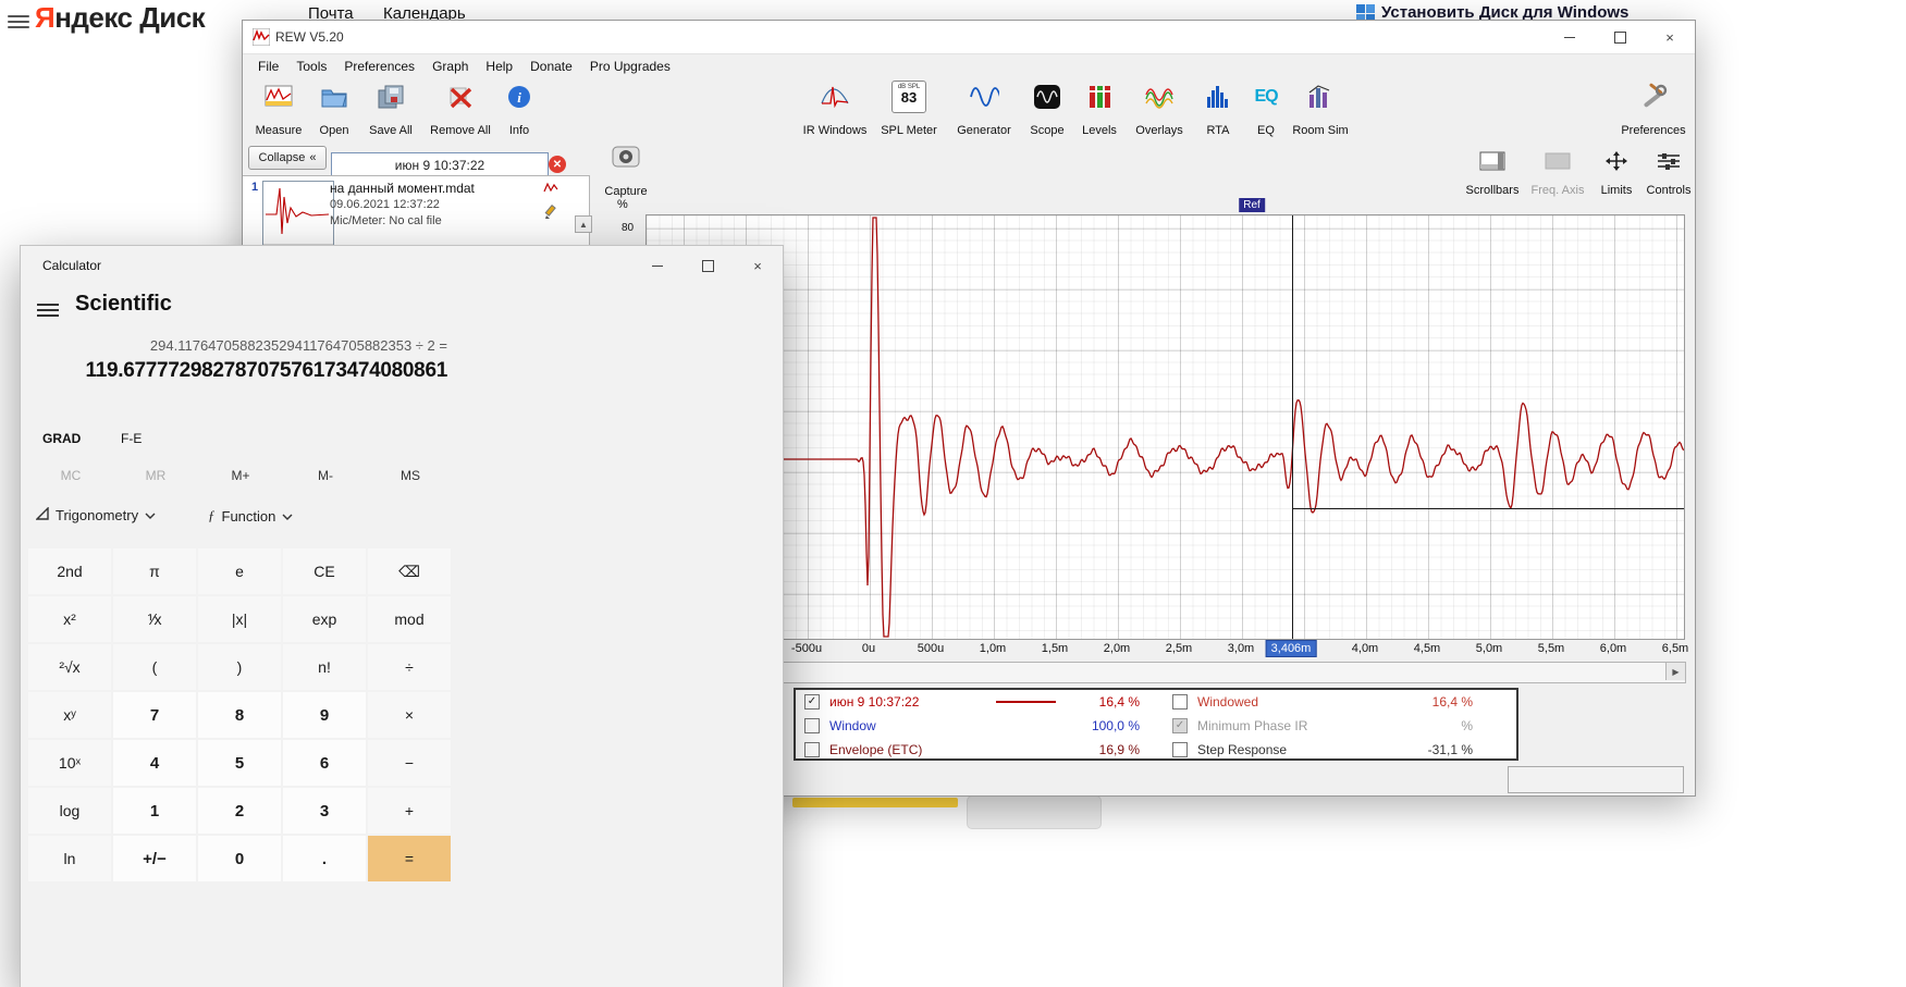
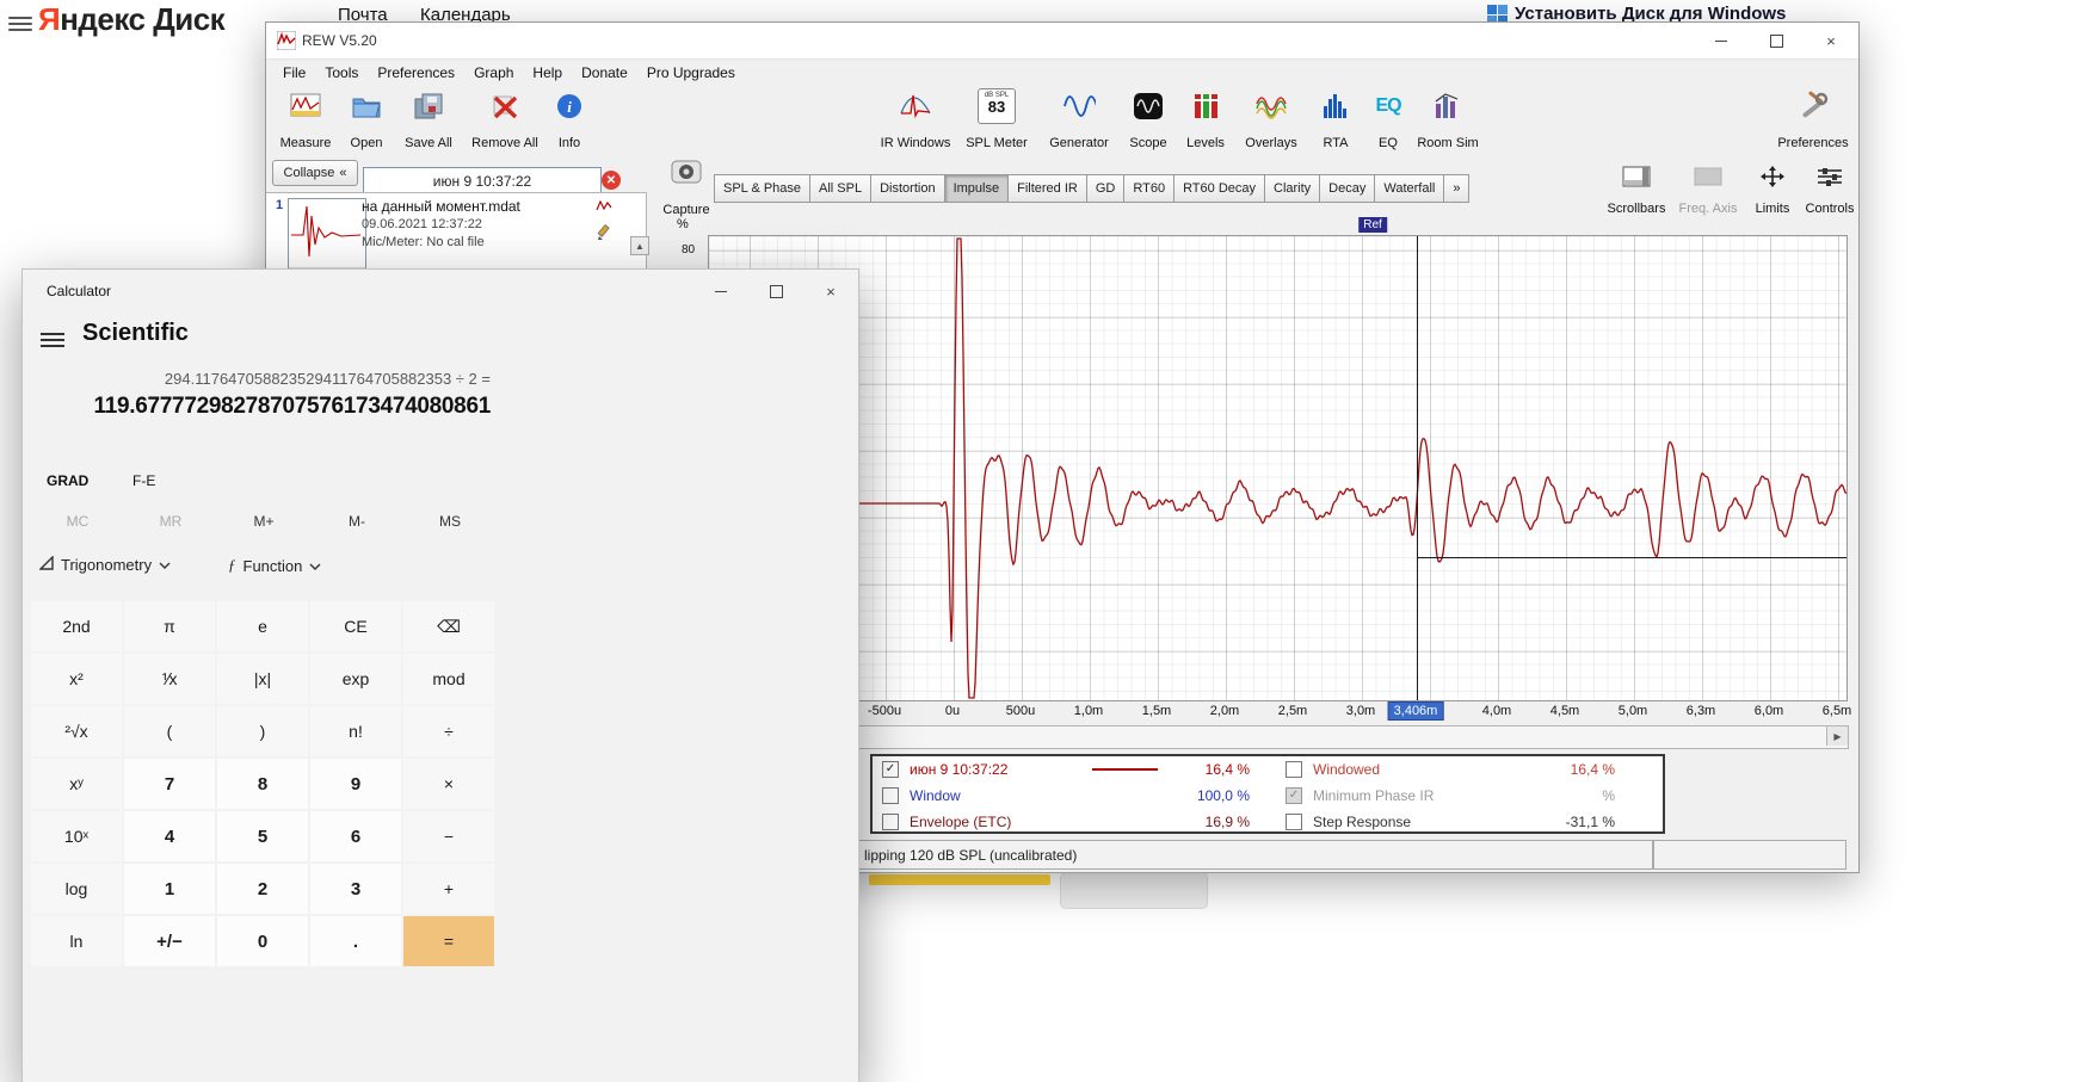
  Яндекс Диск
  Почта
  Календарь
  Установить Диск для Windows
  REW V5.20
  ×
  File
  Tools
  Preferences
  Graph
  Help
  Donate
  Pro Upgrades
  Measure
  Open
  Save All
  Remove All
  i
  Info
  IR Windows
  83
  SPL Meter
  Generator
  Scope
  Levels
  Overlays
  RTA
  EQ
  EQ
  Room Sim
  Preferences
  Collapse
  «
  июн 9 10:37:22
  ✕
  1
  на данный момент.mdat
  09.06.2021 12:37:22
  Mic/Meter: No cal file
  ▲
  Capture
+ SPL & Phase
+ All SPL
+ Distortion
+ Impulse
+ Filtered IR
+ GD
+ RT60
+ RT60 Decay
+ Clarity
+ Decay
+ Waterfall
+ »
  Scrollbars
  Freq. Axis
  Limits
  Controls
  %
  80
  Ref
  -500u
  0u
  500u
  1,0m
  1,5m
  2,0m
  2,5m
  3,0m
  3,406m
  4,0m
  4,5m
  5,0m
- 5,5m
+ 6,3m
  6,0m
  6,5m
  ▶
  ✓
  июн 9 10:37:22
  16,4 %
  Windowed
  16,4 %
  Window
  100,0 %
  ✓
  Minimum Phase IR
  %
  Envelope (ETC)
  16,9 %
  Step Response
  -31,1 %
+ lipping 120 dB SPL (uncalibrated)
  Calculator
  ×
  Scientific
  294.117647058823529411764705882353 ÷ 2 =
  119.67777298278707576173474080861
  GRAD
  F-E
  MC
  MR
  M+
  M-
  MS
  Trigonometry
  ƒ
  Function
  2nd
  π
  e
  CE
  ⌫
  x²
  ⅟x
  |x|
  exp
  mod
  ²√x
  (
  )
  n!
  ÷
  xʸ
  7
  8
  9
  ×
  10ˣ
  4
  5
  6
  −
  log
  1
  2
  3
  +
  ln
  +/−
  0
  .
  =
